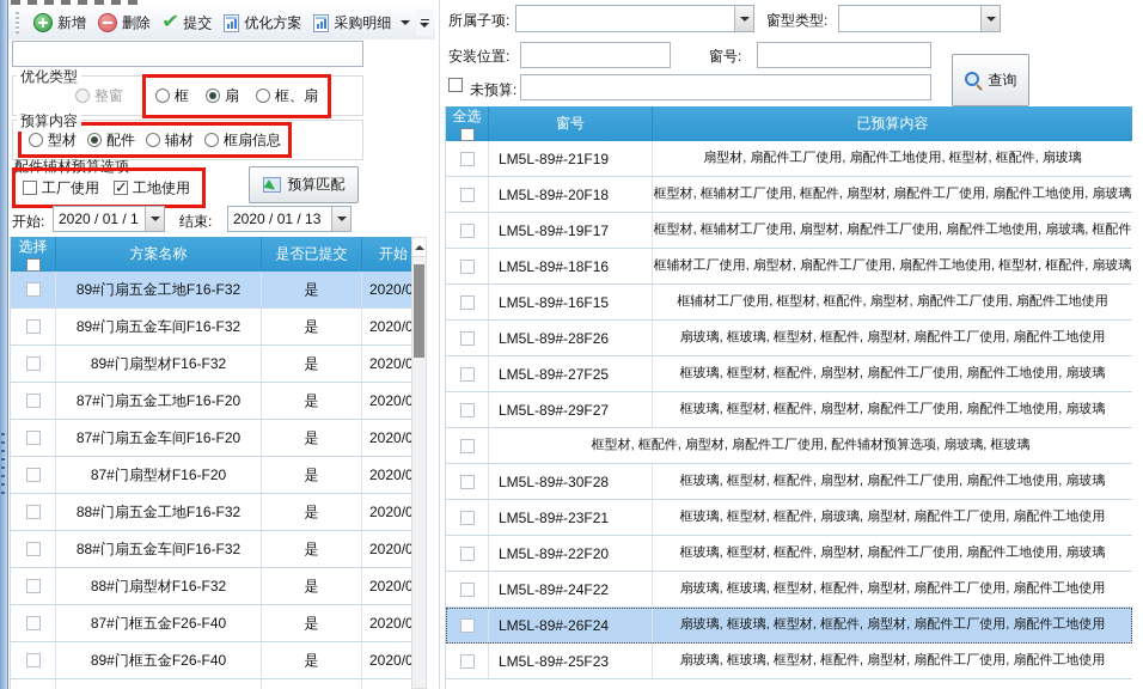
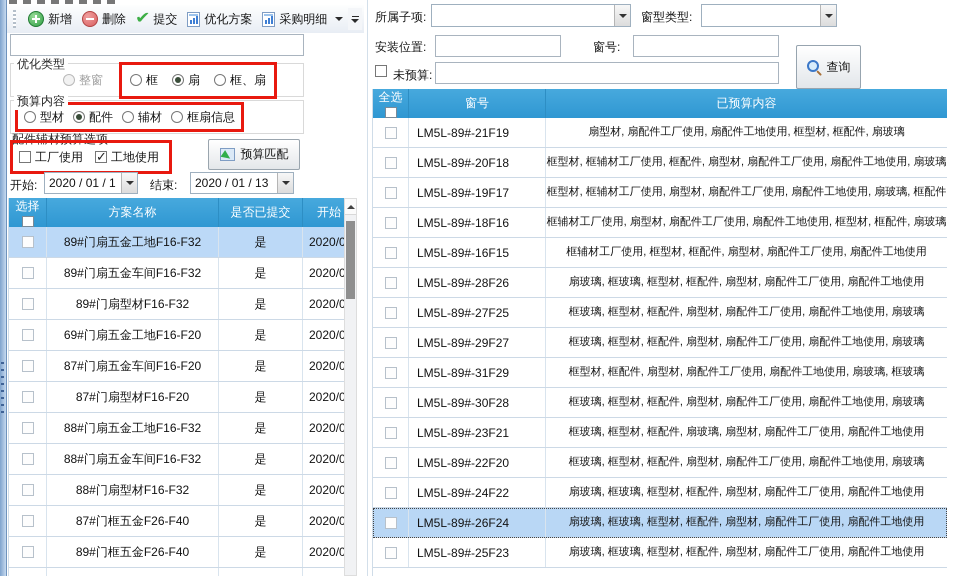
  新增
  删除
  提交
  优化方案
  采购明细
  优化类型
  整窗
  框
  扇
  框、扇
  预算内容
  型材
  配件
  辅材
  框扇信息
  配件辅材预算选项
  工厂使用
  工地使用
  预算匹配
  开始:
  2020 / 01 / 1
  结束:
  2020 / 01 / 13
  选择
  方案名称
  是否已提交
  开始
  89#门扇五金工地F16-F32
  是
  2020/0
  89#门扇五金车间F16-F32
  是
  2020/0
  89#门扇型材F16-F32
  是
  2020/0
- 87#门扇五金工地F16-F20
+ 69#门扇五金工地F16-F20
  是
  2020/0
  87#门扇五金车间F16-F20
  是
  2020/0
  87#门扇型材F16-F20
  是
  2020/0
  88#门扇五金工地F16-F32
  是
  2020/0
  88#门扇五金车间F16-F32
  是
  2020/0
  88#门扇型材F16-F32
  是
  2020/0
  87#门框五金F26-F40
  是
  2020/0
  89#门框五金F26-F40
  是
  2020/0
  所属子项:
  窗型类型:
  安装位置:
  窗号:
  未预算:
  查询
  全选
  窗号
  已预算内容
  LM5L-89#-21F19
  扇型材, 扇配件工厂使用, 扇配件工地使用, 框型材, 框配件, 扇玻璃
  LM5L-89#-20F18
  框型材, 框辅材工厂使用, 框配件, 扇型材, 扇配件工厂使用, 扇配件工地使用, 扇玻璃
  LM5L-89#-19F17
  框型材, 框辅材工厂使用, 扇型材, 扇配件工厂使用, 扇配件工地使用, 扇玻璃, 框配件
  LM5L-89#-18F16
  框辅材工厂使用, 扇型材, 扇配件工厂使用, 扇配件工地使用, 框型材, 框配件, 扇玻璃
  LM5L-89#-16F15
  框辅材工厂使用, 框型材, 框配件, 扇型材, 扇配件工厂使用, 扇配件工地使用
  LM5L-89#-28F26
  扇玻璃, 框玻璃, 框型材, 框配件, 扇型材, 扇配件工厂使用, 扇配件工地使用
  LM5L-89#-27F25
  框玻璃, 框型材, 框配件, 扇型材, 扇配件工厂使用, 扇配件工地使用, 扇玻璃
  LM5L-89#-29F27
  框玻璃, 框型材, 框配件, 扇型材, 扇配件工厂使用, 扇配件工地使用, 扇玻璃
+ LM5L-89#-31F29
- 框型材, 框配件, 扇型材, 扇配件工厂使用, 配件辅材预算选项, 扇玻璃, 框玻璃
+ 框型材, 框配件, 扇型材, 扇配件工厂使用, 扇配件工地使用, 扇玻璃, 框玻璃
  LM5L-89#-30F28
  框玻璃, 框型材, 框配件, 扇型材, 扇配件工厂使用, 扇配件工地使用, 扇玻璃
  LM5L-89#-23F21
  框玻璃, 框型材, 框配件, 扇玻璃, 扇型材, 扇配件工厂使用, 扇配件工地使用
  LM5L-89#-22F20
  框玻璃, 框型材, 框配件, 扇型材, 扇配件工厂使用, 扇配件工地使用, 扇玻璃
  LM5L-89#-24F22
  扇玻璃, 框玻璃, 框型材, 框配件, 扇型材, 扇配件工厂使用, 扇配件工地使用
  LM5L-89#-26F24
  扇玻璃, 框玻璃, 框型材, 框配件, 扇型材, 扇配件工厂使用, 扇配件工地使用
  LM5L-89#-25F23
  扇玻璃, 框玻璃, 框型材, 框配件, 扇型材, 扇配件工厂使用, 扇配件工地使用
